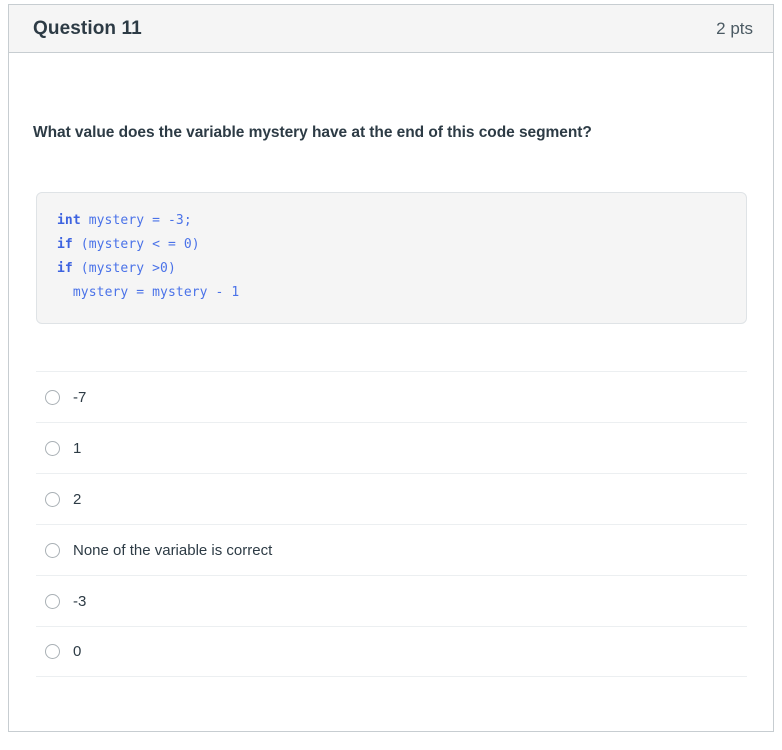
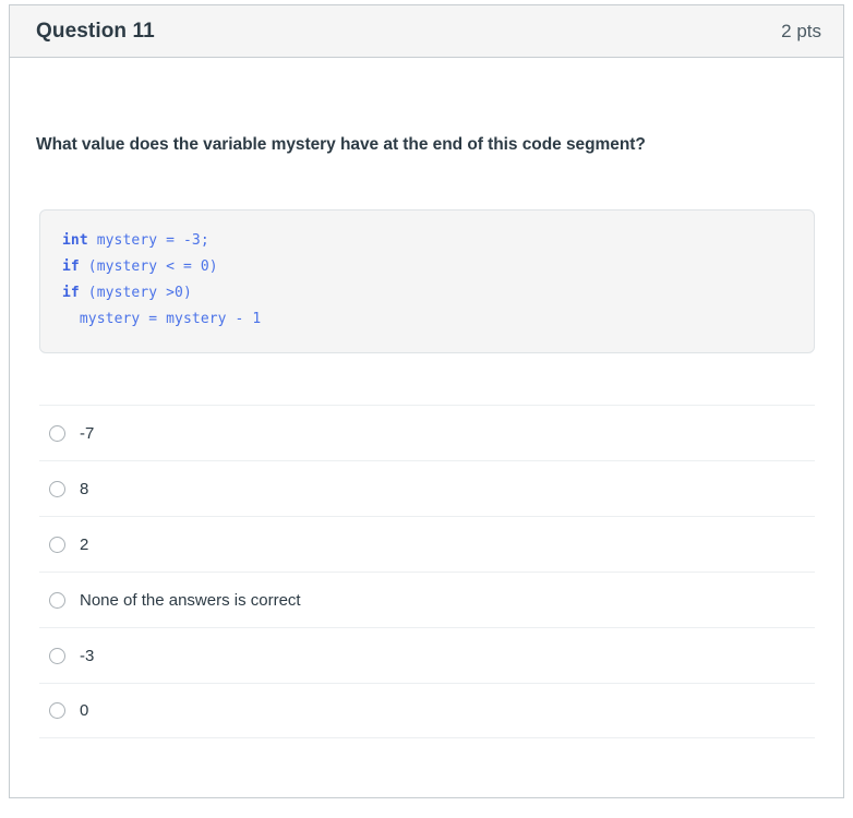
  Question 11
  2 pts
  What value does the variable mystery have at the end of this code segment?
  int mystery = -3;
  if (mystery < = 0)
  if (mystery >0)
  mystery = mystery - 1
  -7
- 1
+ 8
  2
- None of the variable is correct
+ None of the answers is correct
  -3
  0
